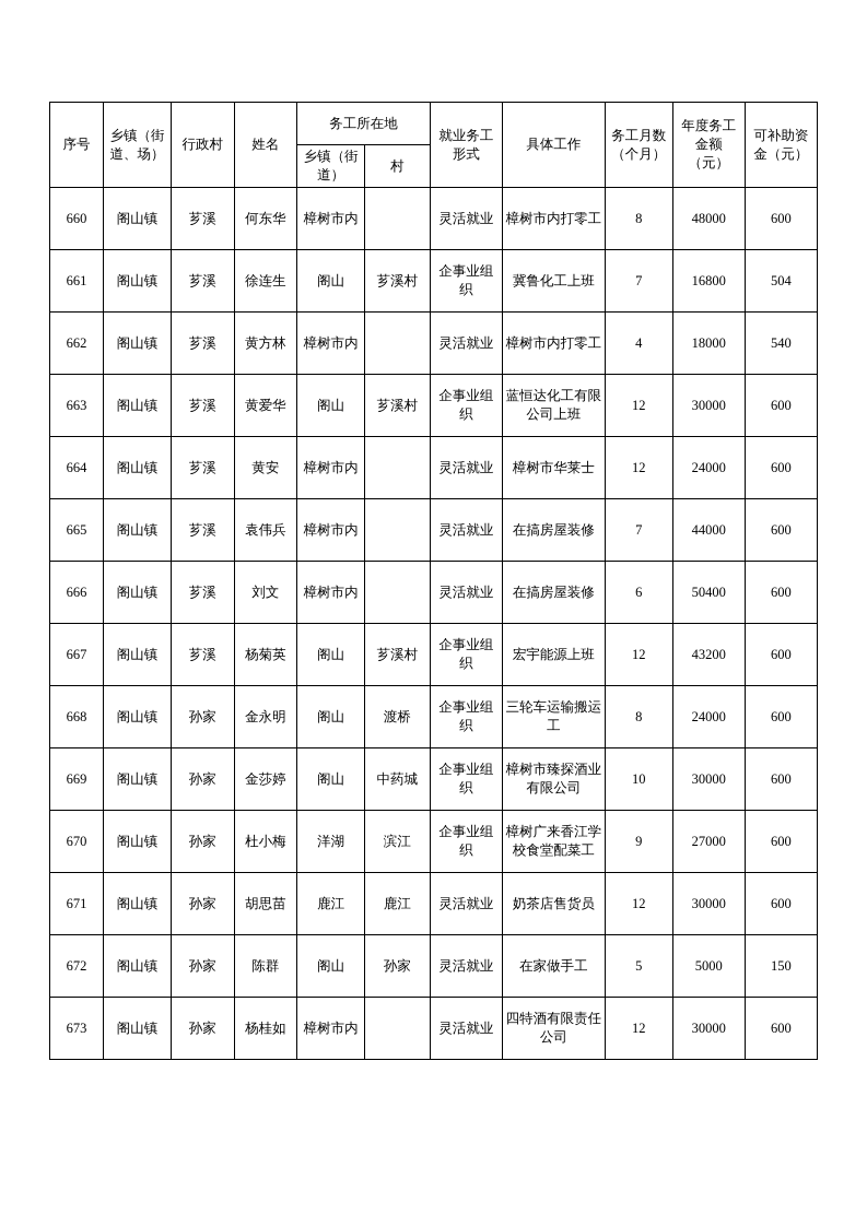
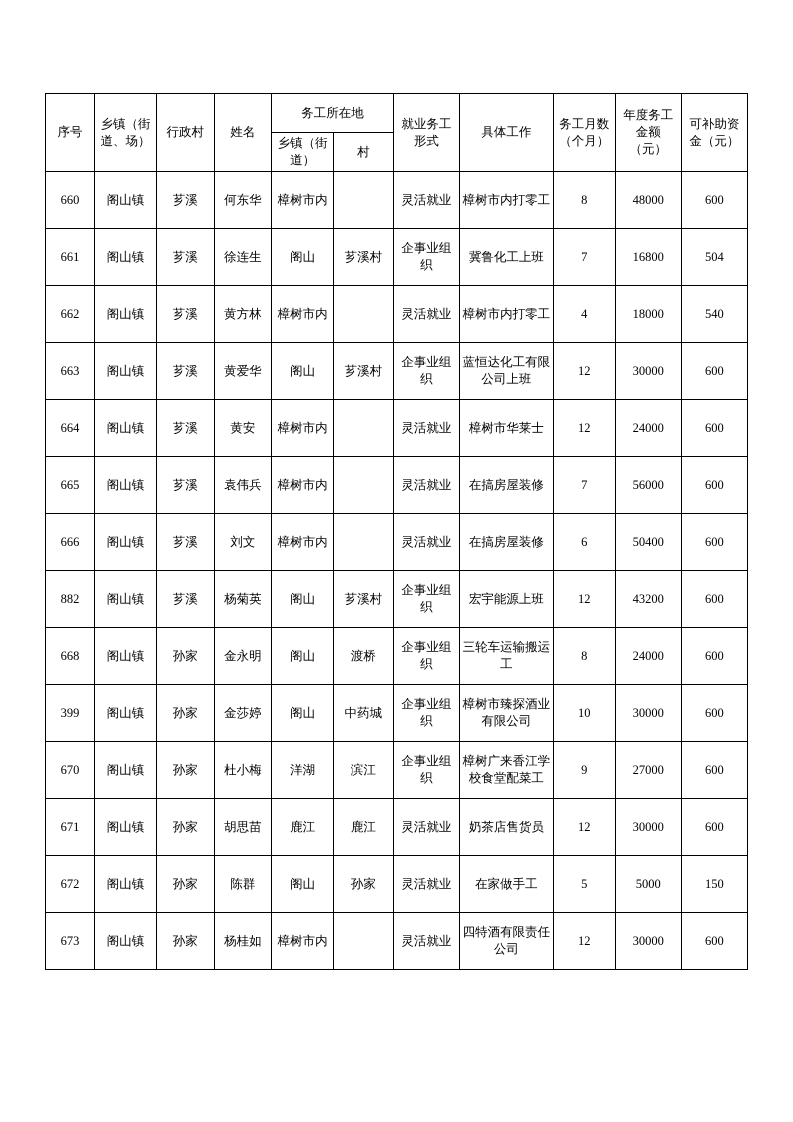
  序号	乡镇（街道、场）	行政村	姓名	务工所在地	就业务工形式	具体工作	务工月数（个月）	年度务工金额（元）	可补助资金（元）
  乡镇（街道）	村
  660	阁山镇	芗溪	何东华	樟树市内		灵活就业	樟树市内打零工	8	48000	600
  661	阁山镇	芗溪	徐连生	阁山	芗溪村	企事业组织	冀鲁化工上班	7	16800	504
  662	阁山镇	芗溪	黄方林	樟树市内		灵活就业	樟树市内打零工	4	18000	540
  663	阁山镇	芗溪	黄爱华	阁山	芗溪村	企事业组织	蓝恒达化工有限公司上班	12	30000	600
  664	阁山镇	芗溪	黄安	樟树市内		灵活就业	樟树市华莱士	12	24000	600
- 665	阁山镇	芗溪	袁伟兵	樟树市内		灵活就业	在搞房屋装修	7	44000	600
+ 665	阁山镇	芗溪	袁伟兵	樟树市内		灵活就业	在搞房屋装修	7	56000	600
  666	阁山镇	芗溪	刘文	樟树市内		灵活就业	在搞房屋装修	6	50400	600
- 667	阁山镇	芗溪	杨菊英	阁山	芗溪村	企事业组织	宏宇能源上班	12	43200	600
+ 882	阁山镇	芗溪	杨菊英	阁山	芗溪村	企事业组织	宏宇能源上班	12	43200	600
  668	阁山镇	孙家	金永明	阁山	渡桥	企事业组织	三轮车运输搬运工	8	24000	600
- 669	阁山镇	孙家	金莎婷	阁山	中药城	企事业组织	樟树市臻探酒业有限公司	10	30000	600
+ 399	阁山镇	孙家	金莎婷	阁山	中药城	企事业组织	樟树市臻探酒业有限公司	10	30000	600
  670	阁山镇	孙家	杜小梅	洋湖	滨江	企事业组织	樟树广来香江学校食堂配菜工	9	27000	600
  671	阁山镇	孙家	胡思苗	鹿江	鹿江	灵活就业	奶茶店售货员	12	30000	600
  672	阁山镇	孙家	陈群	阁山	孙家	灵活就业	在家做手工	5	5000	150
  673	阁山镇	孙家	杨桂如	樟树市内		灵活就业	四特酒有限责任公司	12	30000	600
